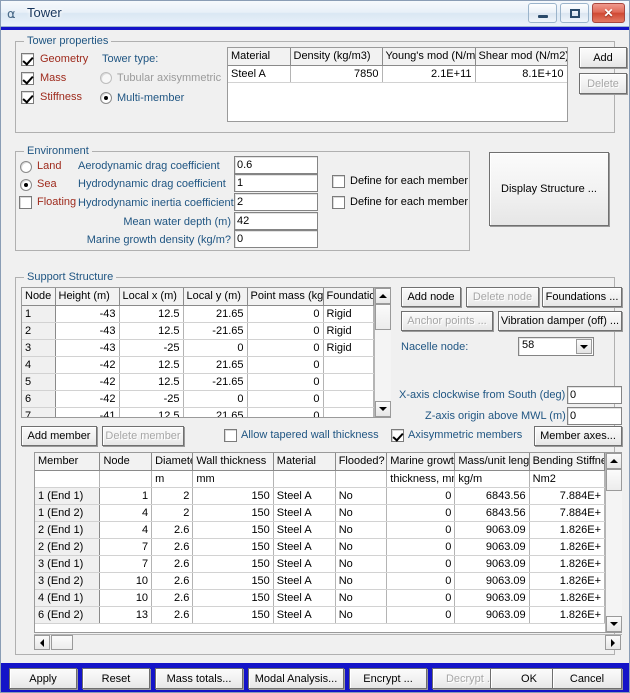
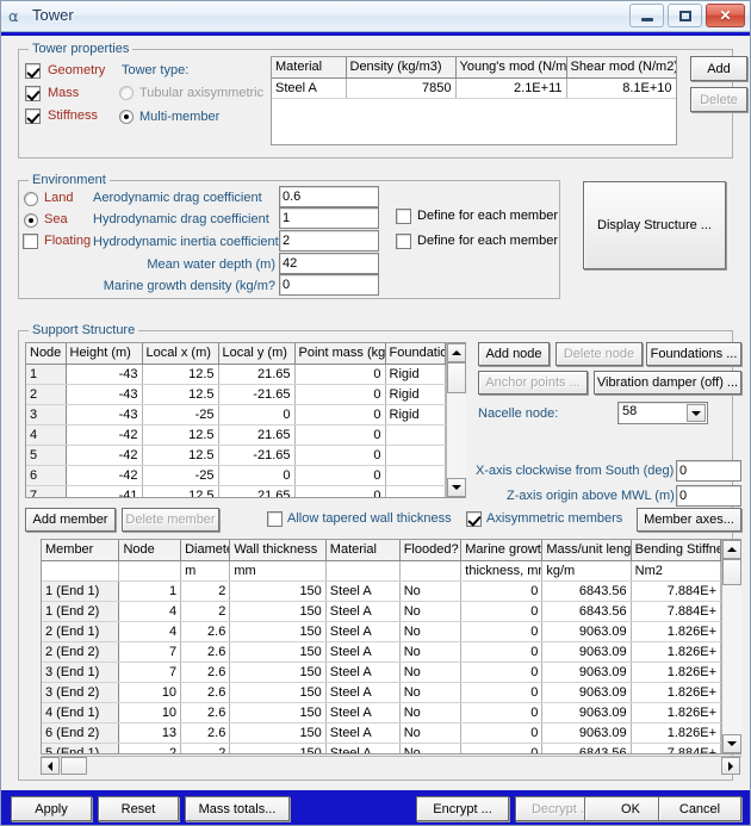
  ⍺
  Tower
  ✕
  Tower properties
  Geometry
  Mass
  Stiffness
  Tower type:
  Tubular axisymmetric
  Multi-member
  Material	Density (kg/m3)	Young's mod (N/m	Shear mod (N/m2
  Steel A	7850	2.1E+11	8.1E+10
  Add
  Delete
  Environment
  Land
  Sea
  Floating
  Aerodynamic drag coefficient
  0.6
  Hydrodynamic drag coefficient
  1
  Hydrodynamic inertia coefficient
  2
  Mean water depth (m)
  42
  Marine growth density (kg/m?
  0
  Define for each member
  Define for each member
  Display Structure ...
  Support Structure
  Node	Height (m)	Local x (m)	Local y (m)	Point mass (kg	Foundatio
  1	-43	12.5	21.65	0	Rigid
  2	-43	12.5	-21.65	0	Rigid
  3	-43	-25	0	0	Rigid
  4	-42	12.5	21.65	0
  5	-42	12.5	-21.65	0
  6	-42	-25	0	0
  7	-41	12.5	21.65	0
  Add node
  Delete node
  Foundations ...
  Anchor points ...
  Vibration damper (off) ...
  Nacelle node:
  58
  X-axis clockwise from South (deg)
  0
  Z-axis origin above MWL (m)
  0
  Add member
  Delete member
  Allow tapered wall thickness
  Axisymmetric members
  Member axes...
  Member	Node	Diamet	Wall thickness	Material	Flooded?	Marine growt	Mass/unit leng	Bending Stiffne
  		m	mm			thickness, m	kg/m	Nm2
  1 (End 1)	1	2	150	Steel A	No	0	6843.56	7.884E+
  1 (End 2)	4	2	150	Steel A	No	0	6843.56	7.884E+
  2 (End 1)	4	2.6	150	Steel A	No	0	9063.09	1.826E+
  2 (End 2)	7	2.6	150	Steel A	No	0	9063.09	1.826E+
  3 (End 1)	7	2.6	150	Steel A	No	0	9063.09	1.826E+
  3 (End 2)	10	2.6	150	Steel A	No	0	9063.09	1.826E+
  4 (End 1)	10	2.6	150	Steel A	No	0	9063.09	1.826E+
  6 (End 2)	13	2.6	150	Steel A	No	0	9063.09	1.826E+
+ 5 (End 1)	2	2	150	Steel A	No	0	6843.56	7.884E+
  Apply
  Reset
  Mass totals...
- Modal Analysis...
  Encrypt ...
  Decrypt .
  OK
  Cancel
